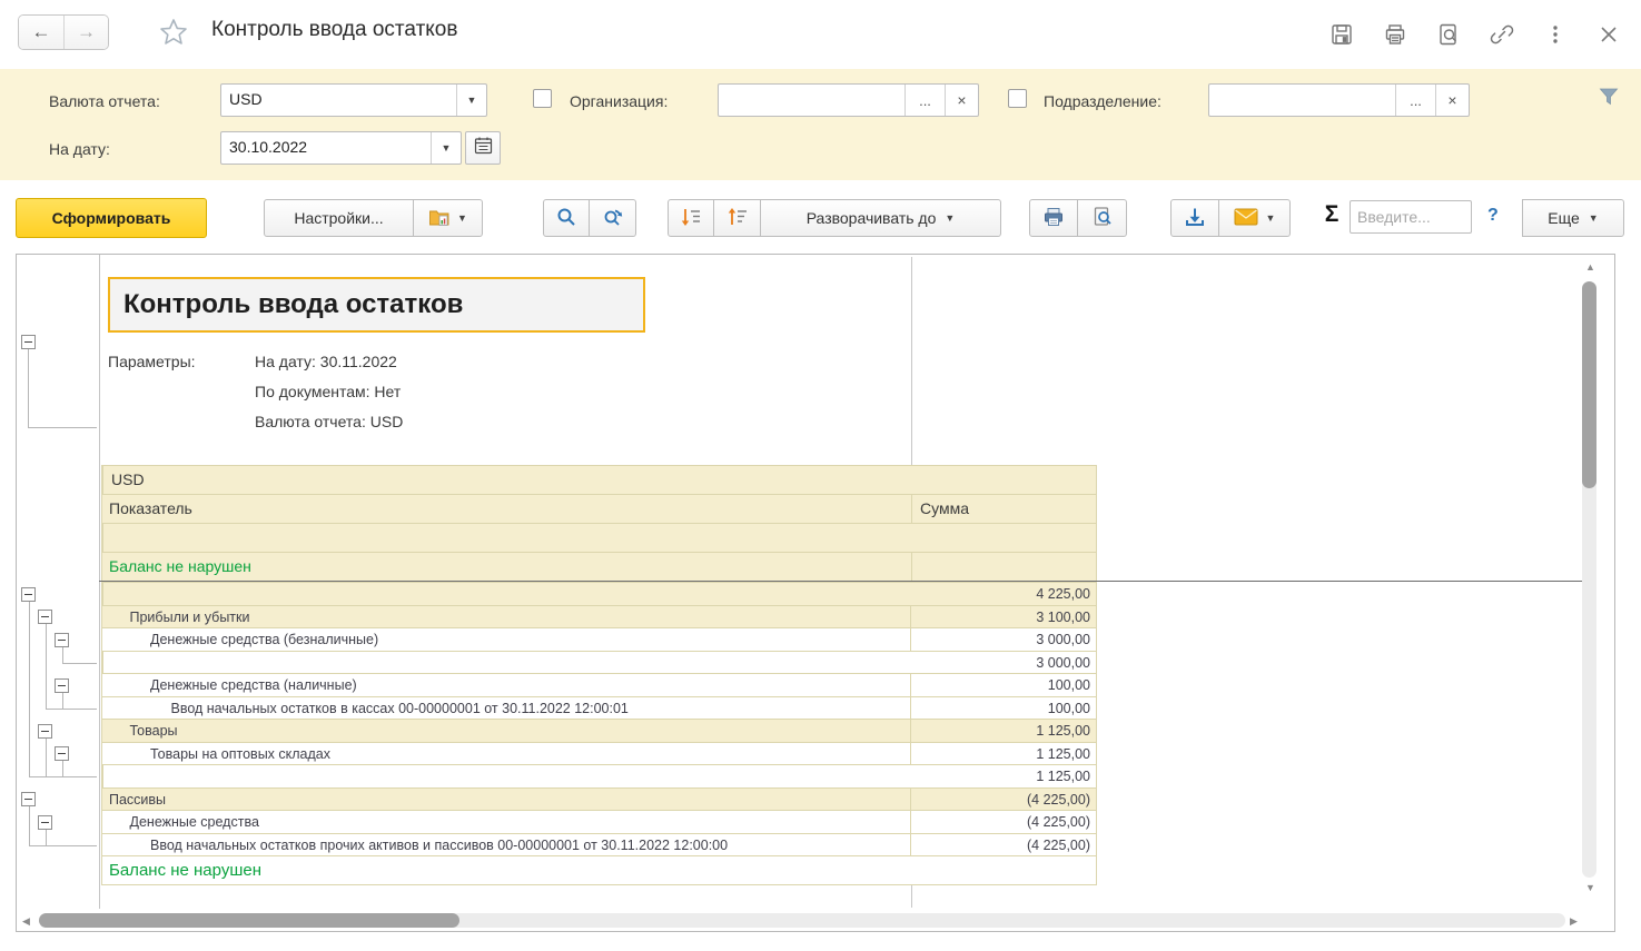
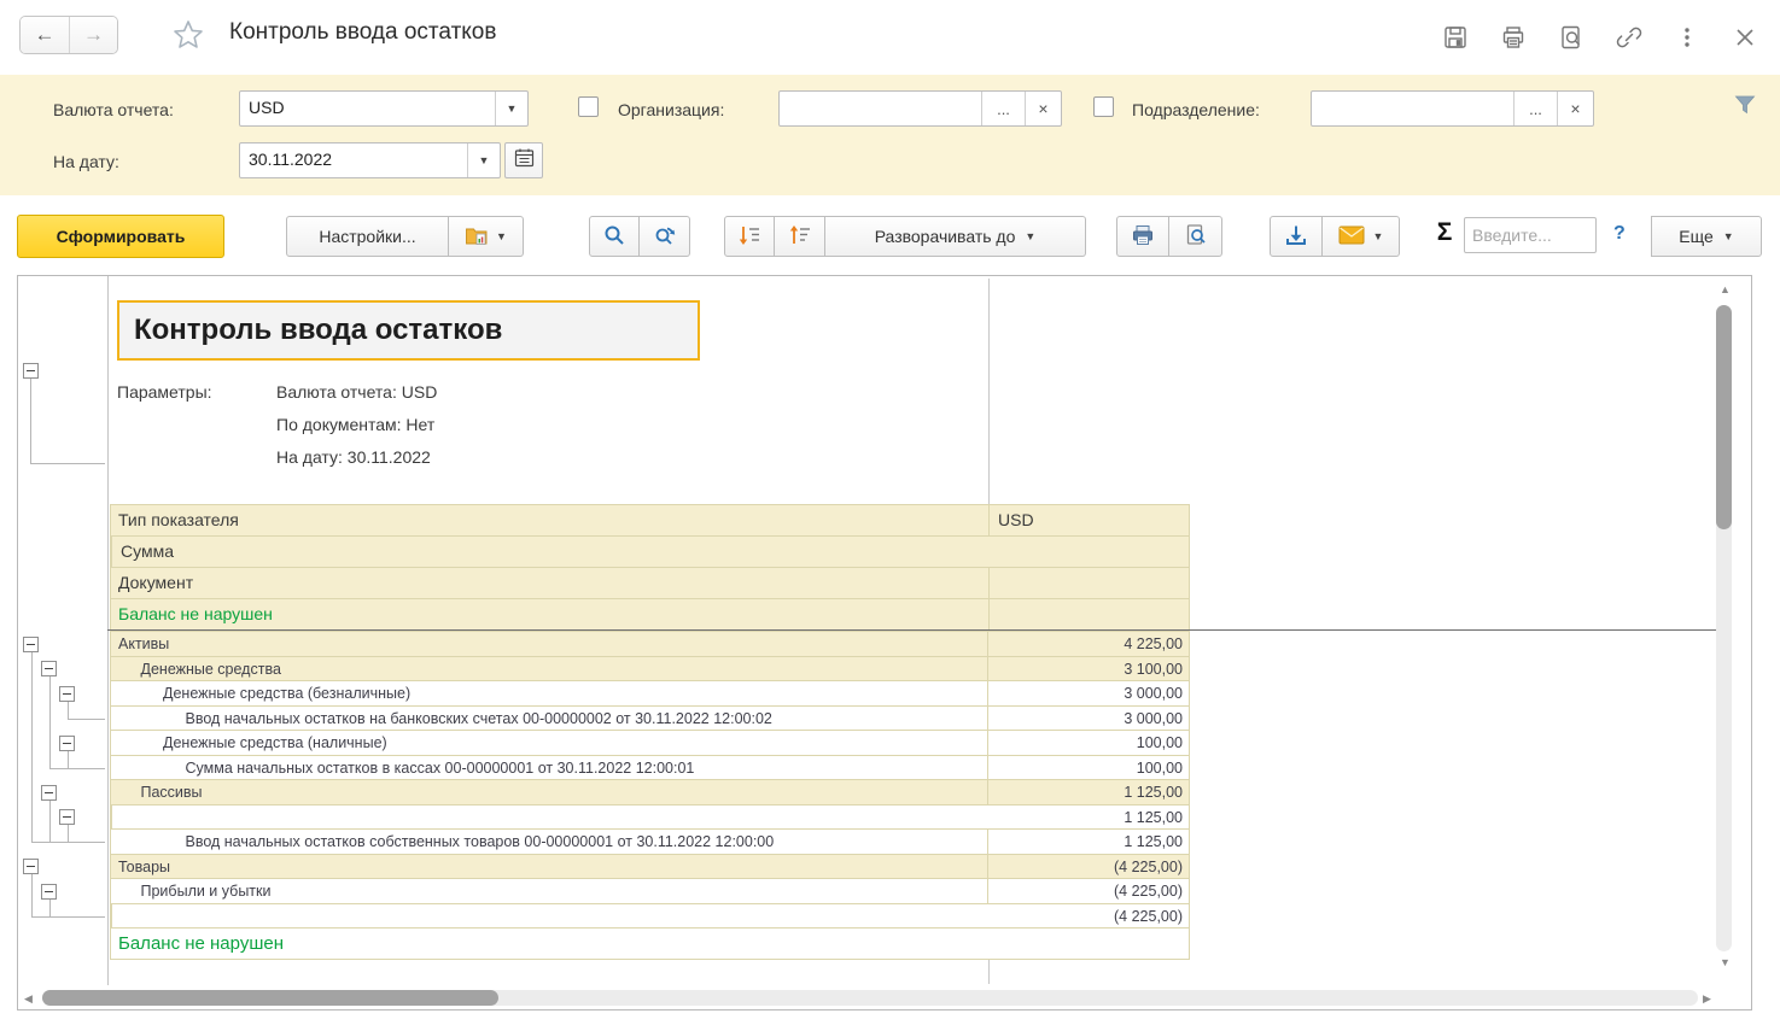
  ←
  →
  Контроль ввода остатков
  Валюта отчета:
  USD
  ▼
  Организация:
  ...
  ×
  Подразделение:
  ...
  ×
  На дату:
- 30.10.2022
+ 30.11.2022
  ▼
  Сформировать
  Настройки...
  ▼
  Разворачивать до
  ▼
  ▼
  Σ
  Введите...
  ?
  Еще
  ▼
  Контроль ввода остатков
  Параметры:
- На дату: 30.11.2022
+ Валюта отчета: USD
  По документам: Нет
- Валюта отчета: USD
+ На дату: 30.11.2022
+ Тип показателя
  USD
- Показатель
  Сумма
+ Документ
  Баланс не нарушен
+ Активы
  4 225,00
- Прибыли и убытки
+ Денежные средства
  3 100,00
  Денежные средства (безналичные)
  3 000,00
+ Ввод начальных остатков на банковских счетах 00-00000002 от 30.11.2022 12:00:02
  3 000,00
  Денежные средства (наличные)
  100,00
- Ввод начальных остатков в кассах 00-00000001 от 30.11.2022 12:00:01
+ Сумма начальных остатков в кассах 00-00000001 от 30.11.2022 12:00:01
  100,00
- Товары
+ Пассивы
  1 125,00
- Товары на оптовых складах
  1 125,00
+ Ввод начальных остатков собственных товаров 00-00000001 от 30.11.2022 12:00:00
  1 125,00
- Пассивы
+ Товары
  (4 225,00)
- Денежные средства
+ Прибыли и убытки
  (4 225,00)
- Ввод начальных остатков прочих активов и пассивов 00-00000001 от 30.11.2022 12:00:00
  (4 225,00)
  Баланс не нарушен
  ▲
  ▼
  ◀
  ▶
